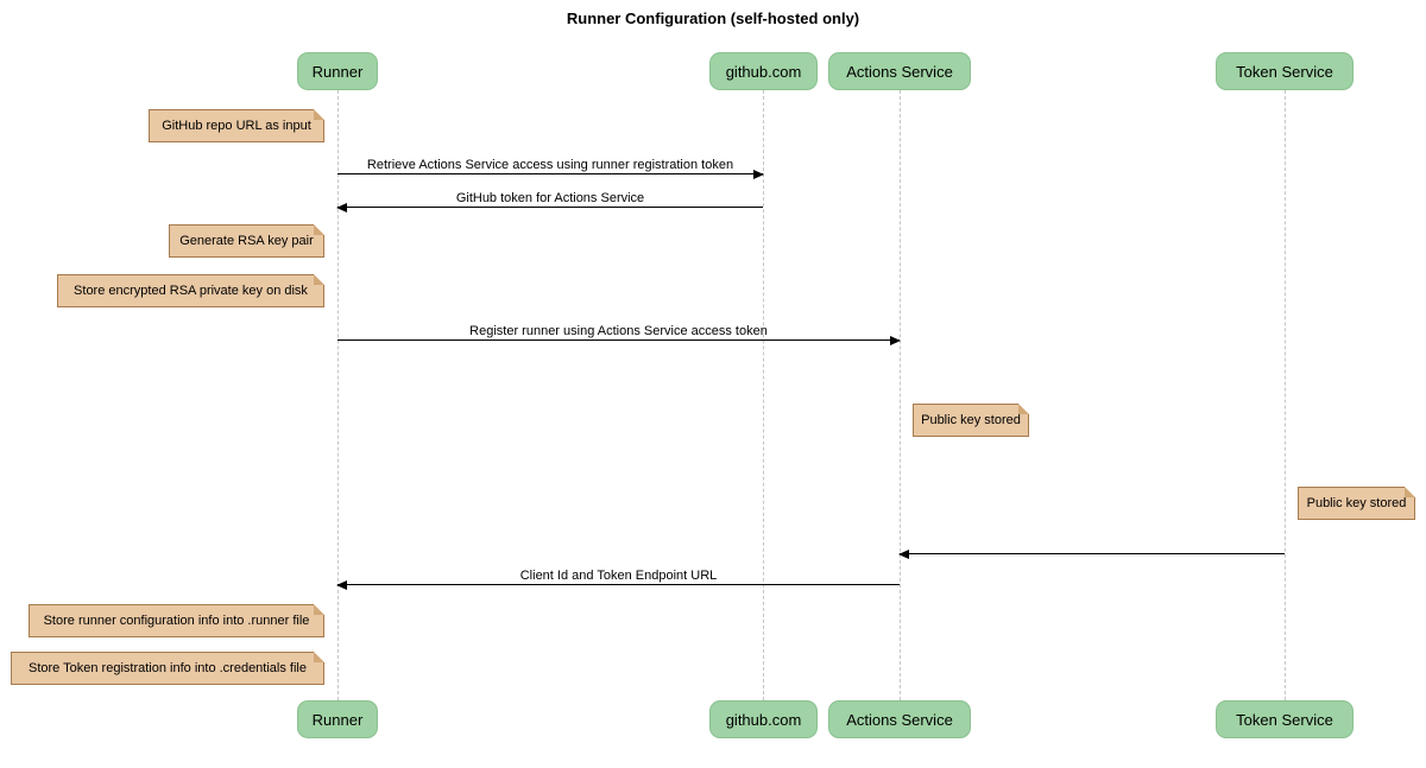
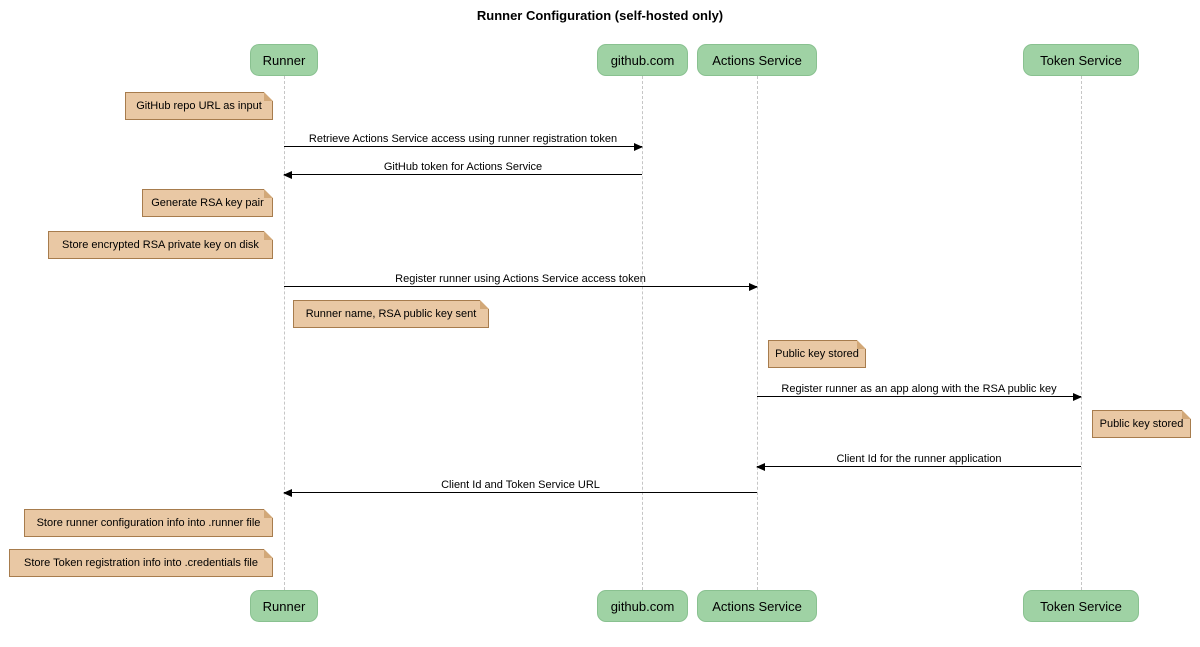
  Runner Configuration (self-hosted only)
  Runner
  github.com
  Actions Service
  Token Service
  GitHub repo URL as input
  Retrieve Actions Service access using runner registration token
  GitHub token for Actions Service
  Generate RSA key pair
  Store encrypted RSA private key on disk
  Register runner using Actions Service access token
+ Runner name, RSA public key sent
  Public key stored
+ Register runner as an app along with the RSA public key
  Public key stored
+ Client Id for the runner application
- Client Id and Token Endpoint URL
+ Client Id and Token Service URL
  Store runner configuration info into .runner file
  Store Token registration info into .credentials file
  Runner
  github.com
  Actions Service
  Token Service
